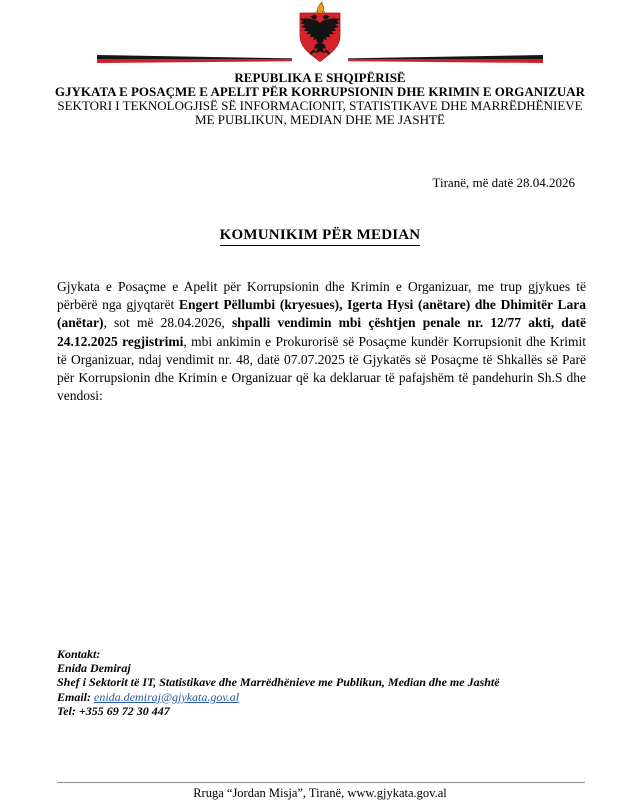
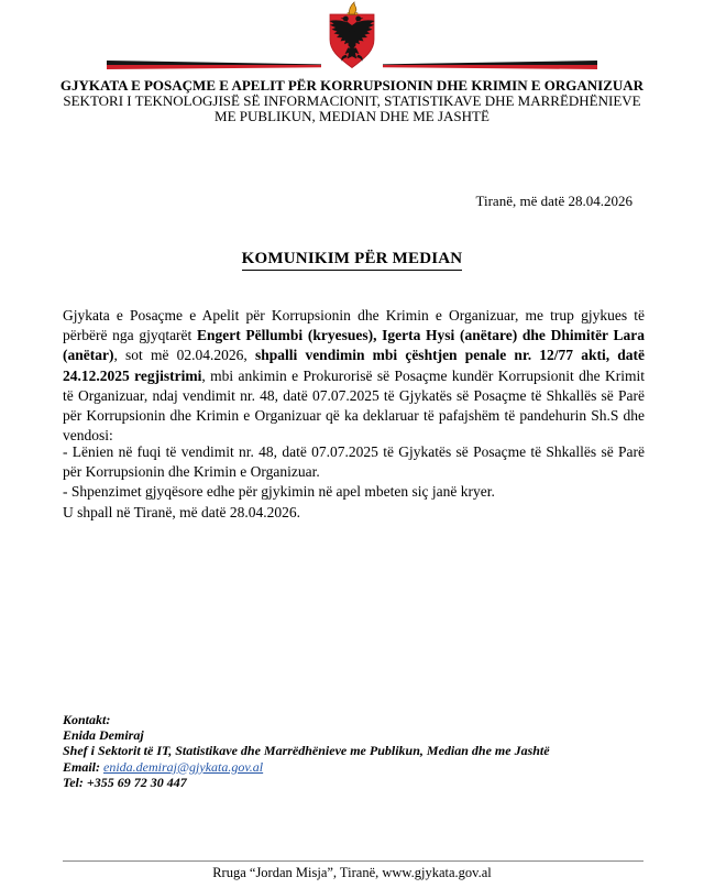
- REPUBLIKA E SHQIPËRISË
  GJYKATA E POSAÇME E APELIT PËR KORRUPSIONIN DHE KRIMIN E ORGANIZUAR
  SEKTORI I TEKNOLOGJISË SË INFORMACIONIT, STATISTIKAVE DHE MARRËDHËNIEVE ME PUBLIKUN, MEDIAN DHE ME JASHTË
  Tiranë, më datë 28.04.2026
  KOMUNIKIM PËR MEDIAN
- Gjykata e Posaçme e Apelit për Korrupsionin dhe Krimin e Organizuar, me trup gjykues të përbërë nga gjyqtarët Engert Pëllumbi (kryesues), Igerta Hysi (anëtare) dhe Dhimitër Lara (anëtar), sot më 28.04.2026, shpalli vendimin mbi çështjen penale nr. 12/77 akti, datë 24.12.2025 regjistrimi, mbi ankimin e Prokurorisë së Posaçme kundër Korrupsionit dhe Krimit të Organizuar, ndaj vendimit nr. 48, datë 07.07.2025 të Gjykatës së Posaçme të Shkallës së Parë për Korrupsionin dhe Krimin e Organizuar që ka deklaruar të pafajshëm të pandehurin Sh.S dhe vendosi:
+ Gjykata e Posaçme e Apelit për Korrupsionin dhe Krimin e Organizuar, me trup gjykues të përbërë nga gjyqtarët Engert Pëllumbi (kryesues), Igerta Hysi (anëtare) dhe Dhimitër Lara (anëtar), sot më 02.04.2026, shpalli vendimin mbi çështjen penale nr. 12/77 akti, datë 24.12.2025 regjistrimi, mbi ankimin e Prokurorisë së Posaçme kundër Korrupsionit dhe Krimit të Organizuar, ndaj vendimit nr. 48, datë 07.07.2025 të Gjykatës së Posaçme të Shkallës së Parë për Korrupsionin dhe Krimin e Organizuar që ka deklaruar të pafajshëm të pandehurin Sh.S dhe vendosi:
+ - Lënien në fuqi të vendimit nr. 48, datë 07.07.2025 të Gjykatës së Posaçme të Shkallës së Parë për Korrupsionin dhe Krimin e Organizuar.
+ - Shpenzimet gjyqësore edhe për gjykimin në apel mbeten siç janë kryer.
+ U shpall në Tiranë, më datë 28.04.2026.
  Kontakt:
  Enida Demiraj
  Shef i Sektorit të IT, Statistikave dhe Marrëdhënieve me Publikun, Median dhe me Jashtë
  Email: enida.demiraj@gjykata.gov.al
  Tel: +355 69 72 30 447
  Rruga “Jordan Misja”, Tiranë, www.gjykata.gov.al
